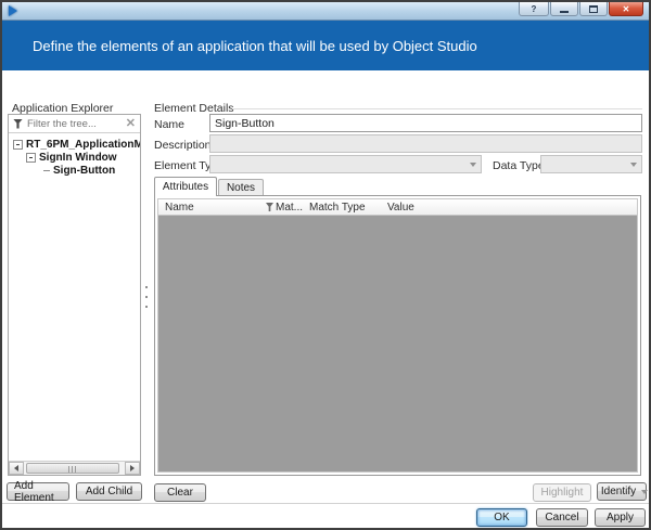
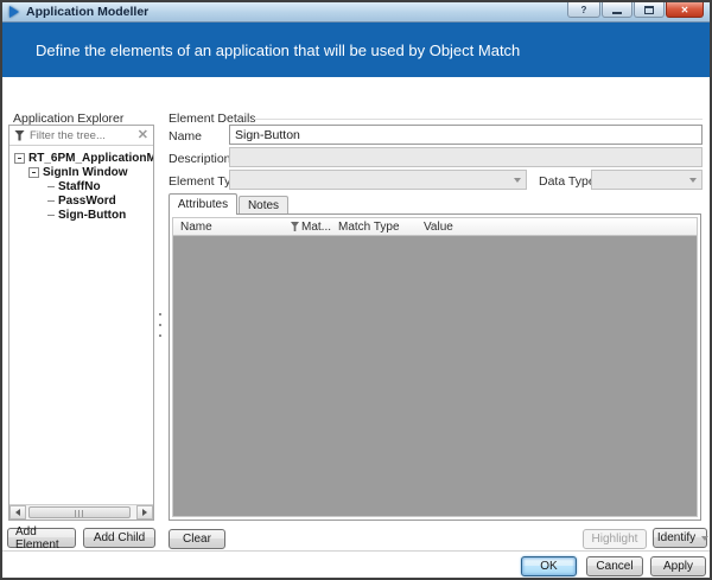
+ Application Modeller
  ?
  ✕
- Define the elements of an application that will be used by Object Studio
+ Define the elements of an application that will be used by Object Match
  Application Explorer
  Filter the tree...
  ✕
  RT_6PM_ApplicationM
  SignIn Window
+ StaffNo
+ PassWord
  Sign-Button
  Element Details
  Name
  Sign-Button
  Description
  Element Ty
  Data Typ
  Attributes
  Notes
  Name
  Mat...
  Match Type
  Value
  Add Element
  Add Child
  Clear
  Highlight
  Identify
  OK
  Cancel
  Apply
